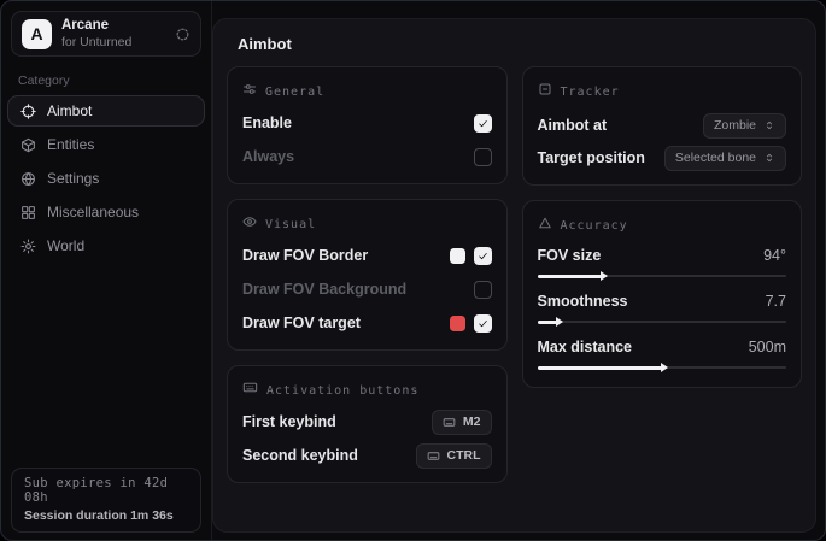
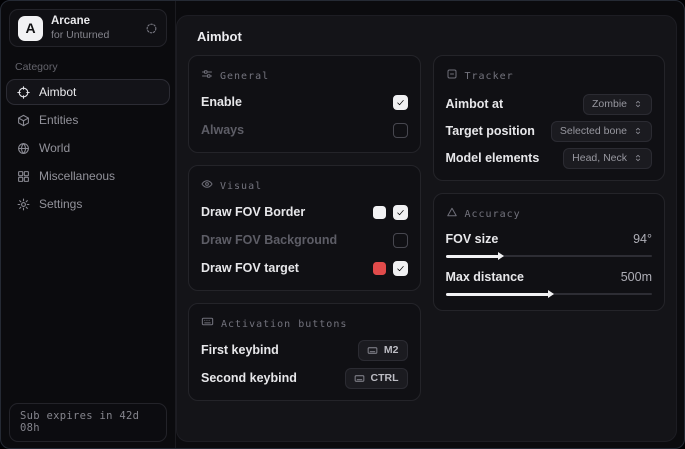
  A
  Arcane
  for Unturned
  Category
  Aimbot
  Entities
- Settings
+ World
  Miscellaneous
- World
+ Settings
  Sub expires in 42d 08h
- Session duration 1m 36s
  Aimbot
  General
  Enable
  Always
  Visual
  Draw FOV Border
  Draw FOV Background
  Draw FOV target
  Activation buttons
  First keybind
  M2
  Second keybind
  CTRL
  Tracker
  Aimbot at
  Zombie
  Target position
  Selected bone
+ Model elements
+ Head, Neck
  Accuracy
  FOV size
  94°
- Smoothness
- 7.7
  Max distance
  500m
